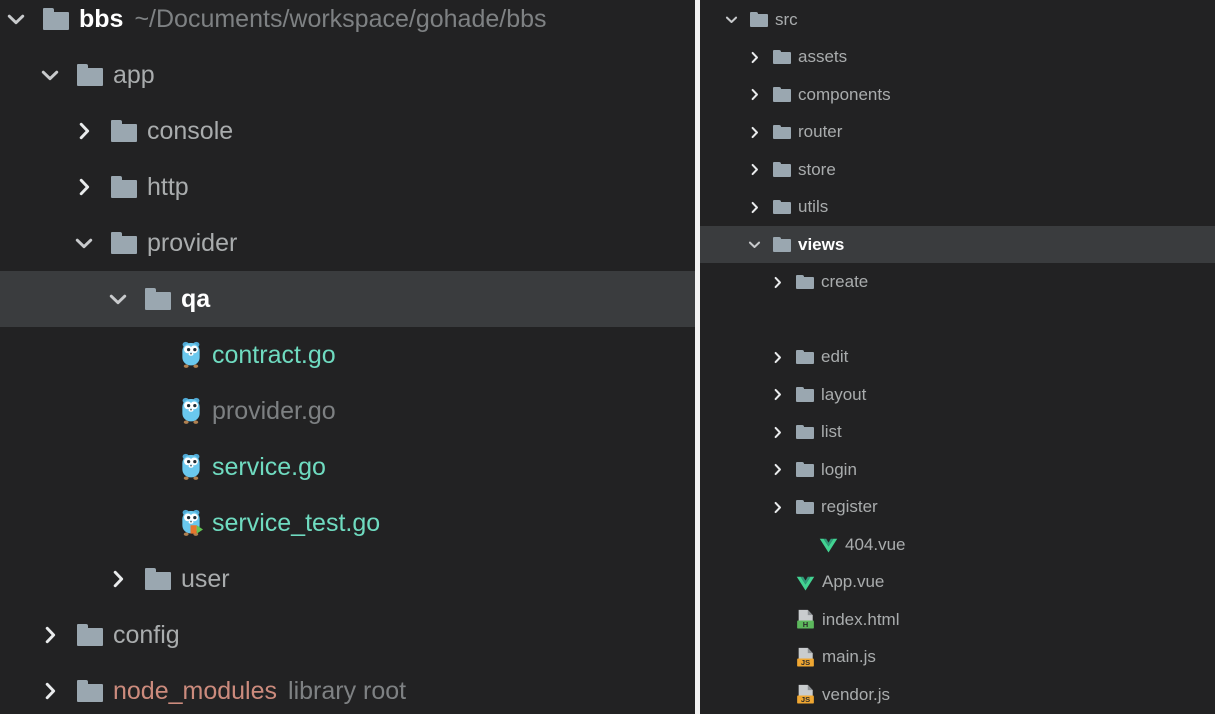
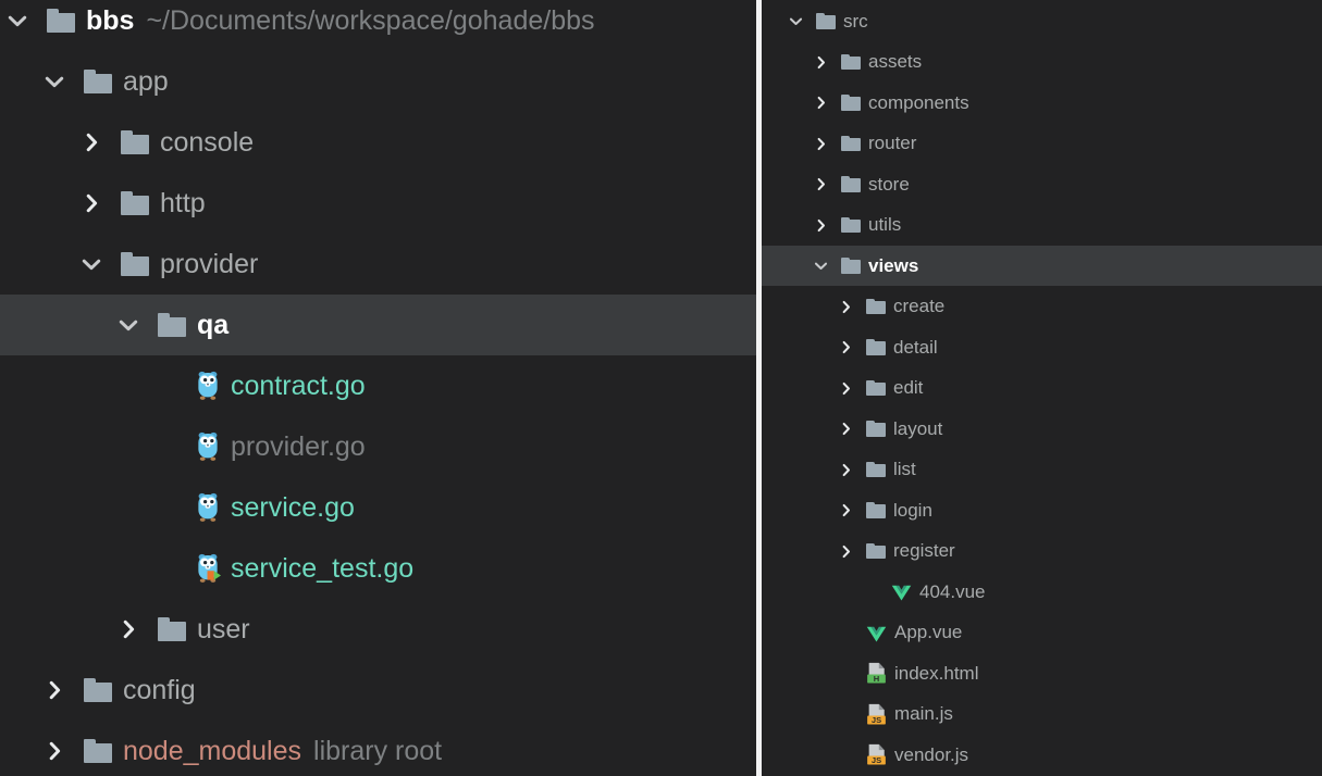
  bbs
  ~/Documents/workspace/gohade/bbs
  app
  console
  http
  provider
  qa
  contract.go
  provider.go
  service.go
  service_test.go
  user
  config
  node_modules
  library root
  src
  assets
  components
  router
  store
  utils
  views
  create
+ detail
  edit
  layout
  list
  login
  register
  404.vue
  App.vue
  H
  index.html
  JS
  main.js
  JS
  vendor.js
